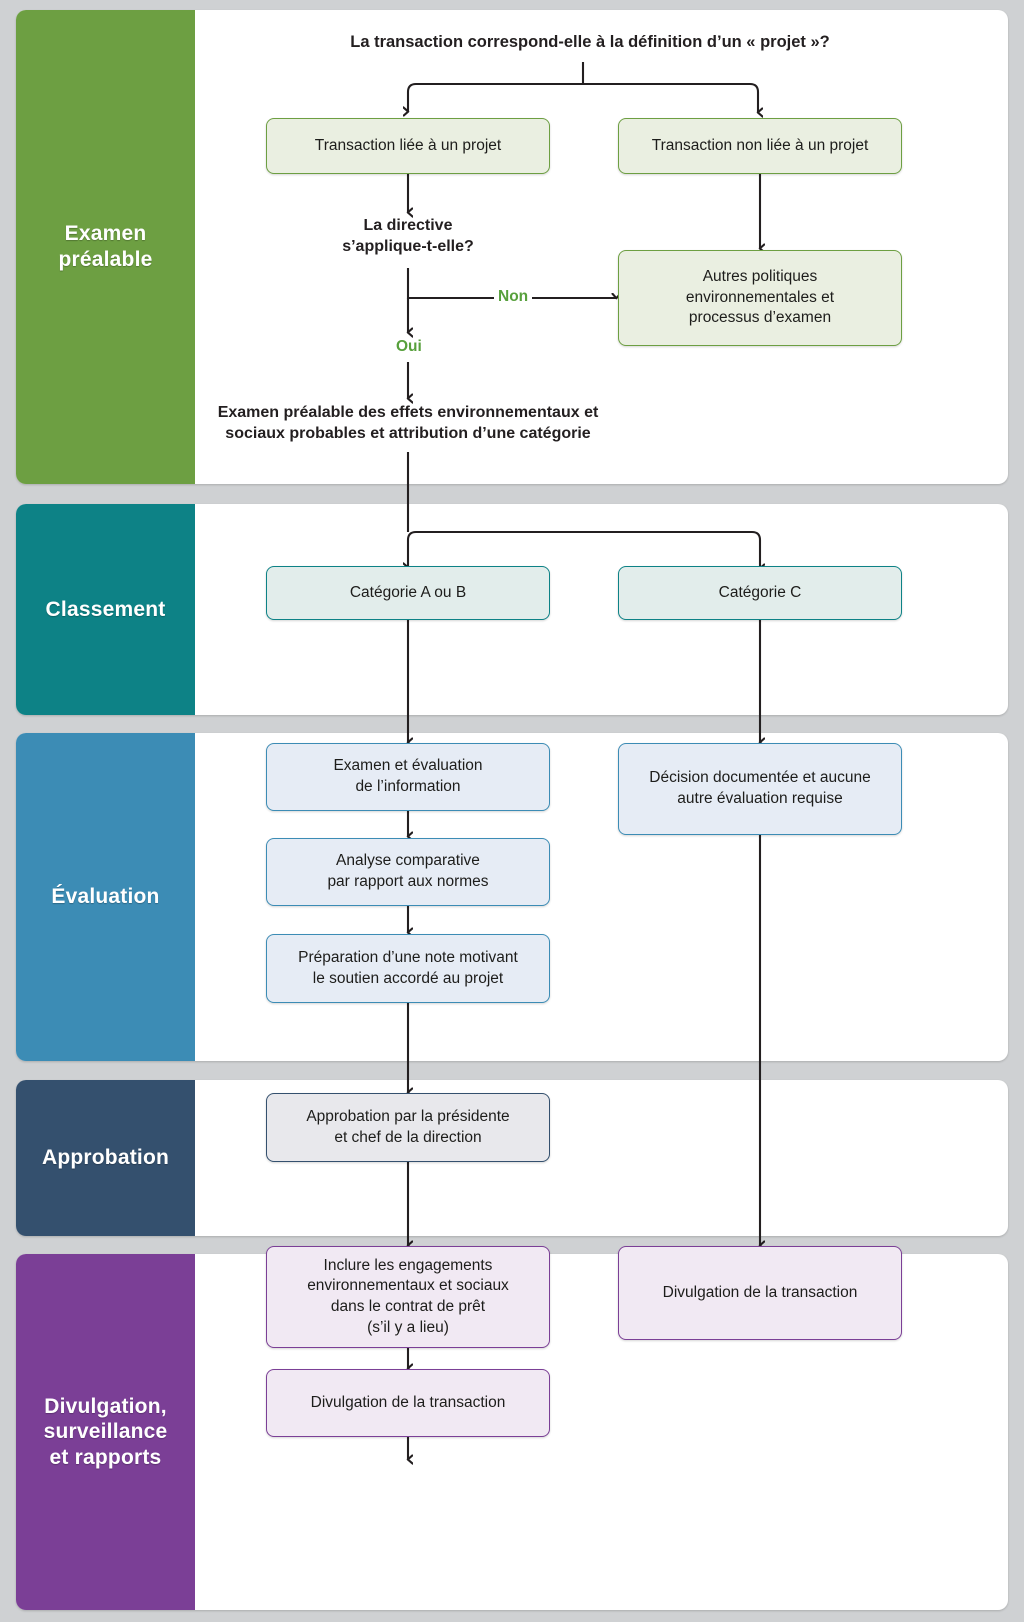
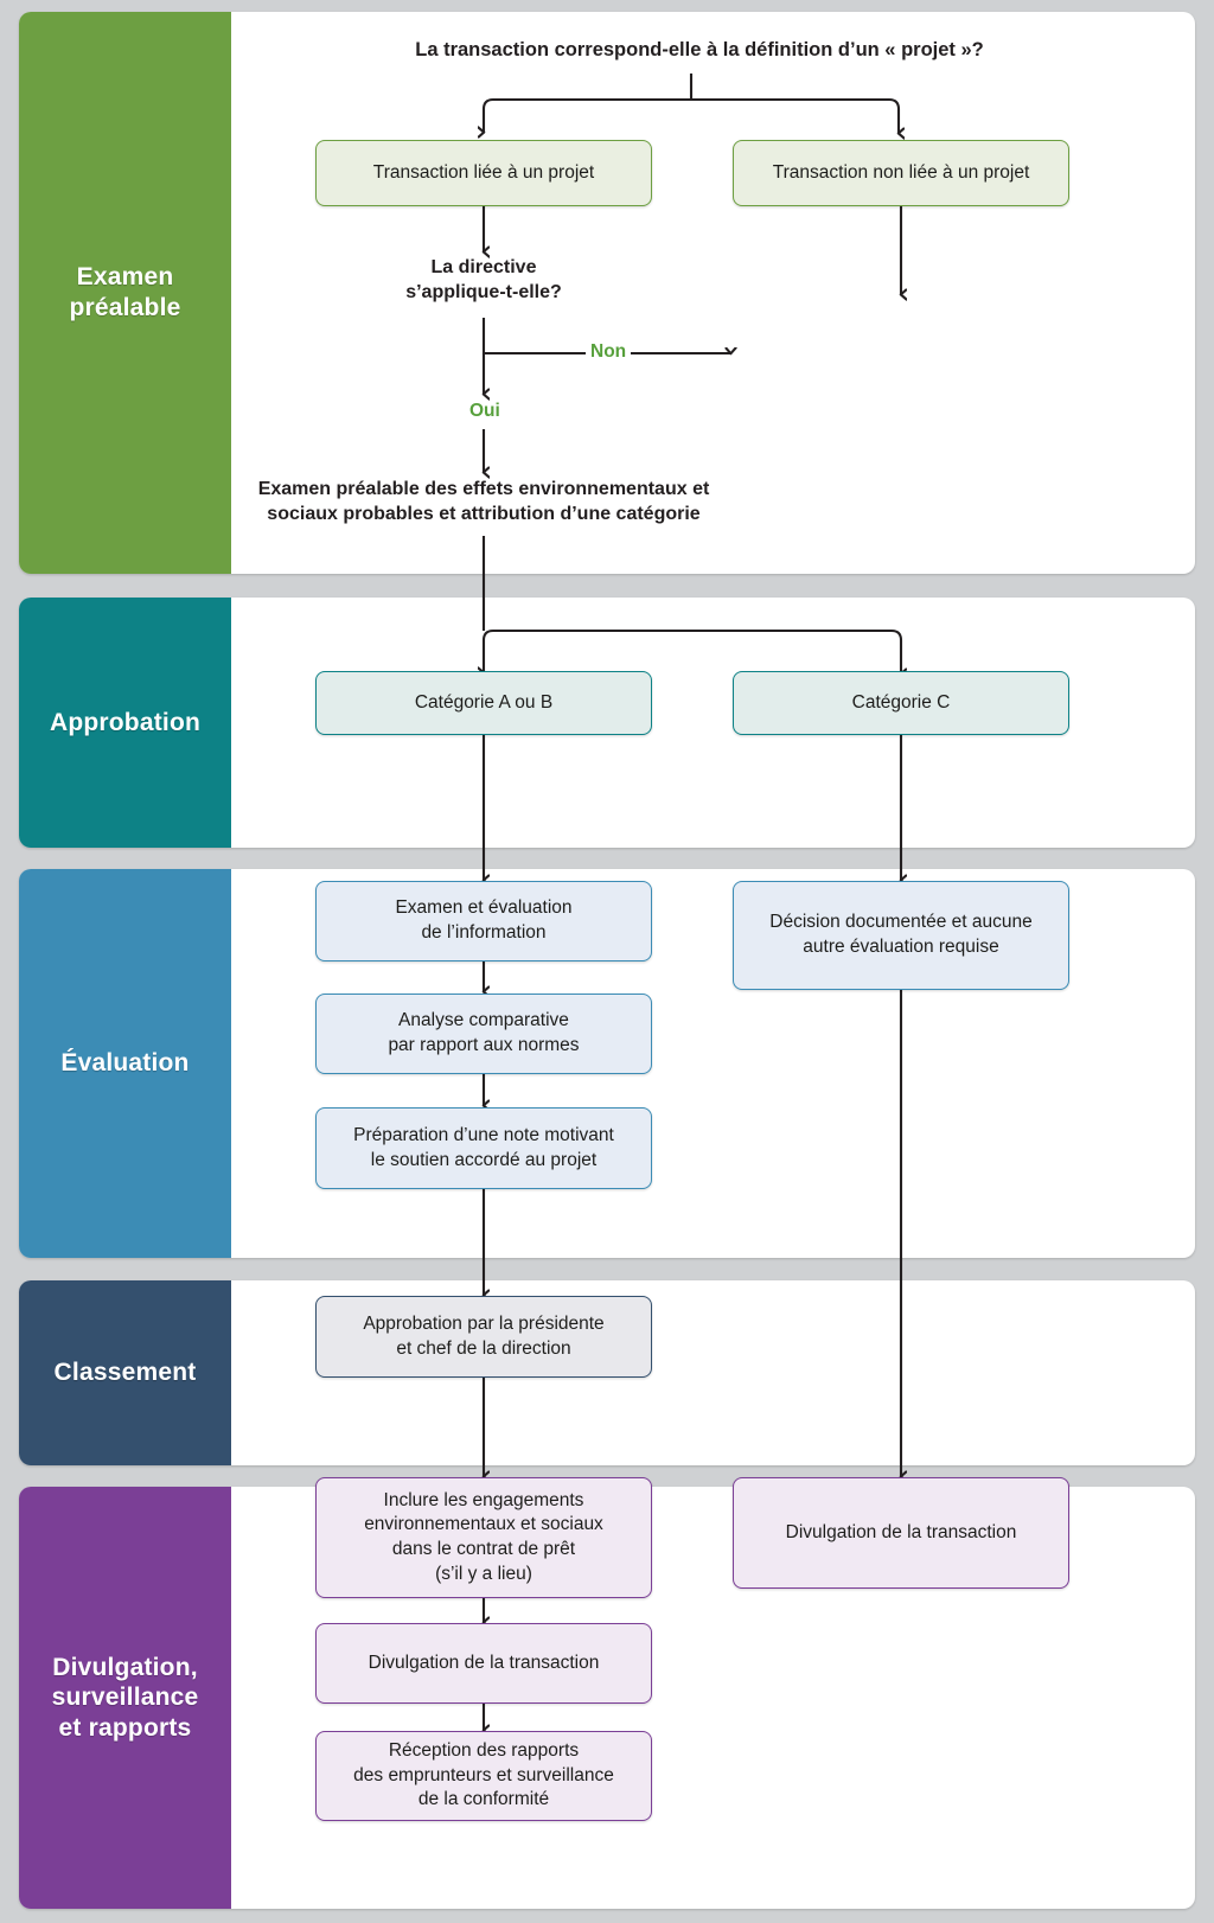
  Examen
  préalable
- Classement
+ Approbation
  Évaluation
- Approbation
+ Classement
  Divulgation,
  surveillance
  et rapports
  La transaction correspond-elle à la définition d’un « projet »?
  Transaction liée à un projet
  Transaction non liée à un projet
  La directive
  s’applique-t-elle?
  Non
  Oui
- Autres politiques
- environnementales et
- processus d’examen
  Examen préalable des effets environnementaux et
  sociaux probables et attribution d’une catégorie
  Catégorie A ou B
  Catégorie C
  Examen et évaluation
  de l’information
  Analyse comparative
  par rapport aux normes
  Préparation d’une note motivant
  le soutien accordé au projet
  Décision documentée et aucune
  autre évaluation requise
  Approbation par la présidente
  et chef de la direction
  Inclure les engagements
  environnementaux et sociaux
  dans le contrat de prêt
  (s’il y a lieu)
  Divulgation de la transaction
+ Réception des rapports
+ des emprunteurs et surveillance
+ de la conformité
  Divulgation de la transaction
